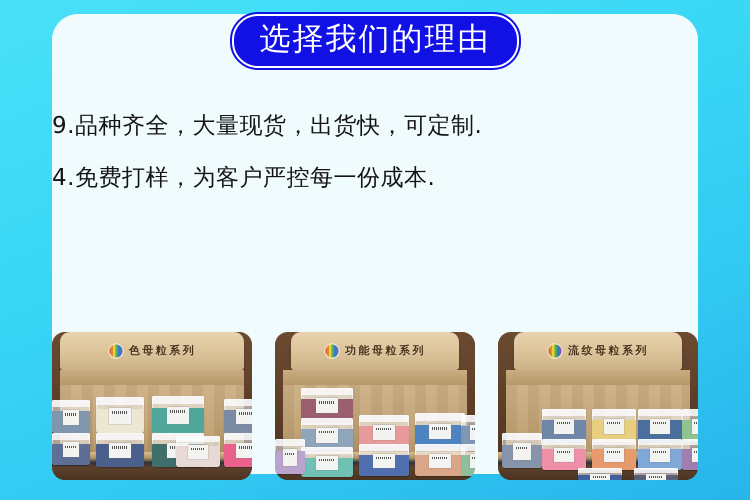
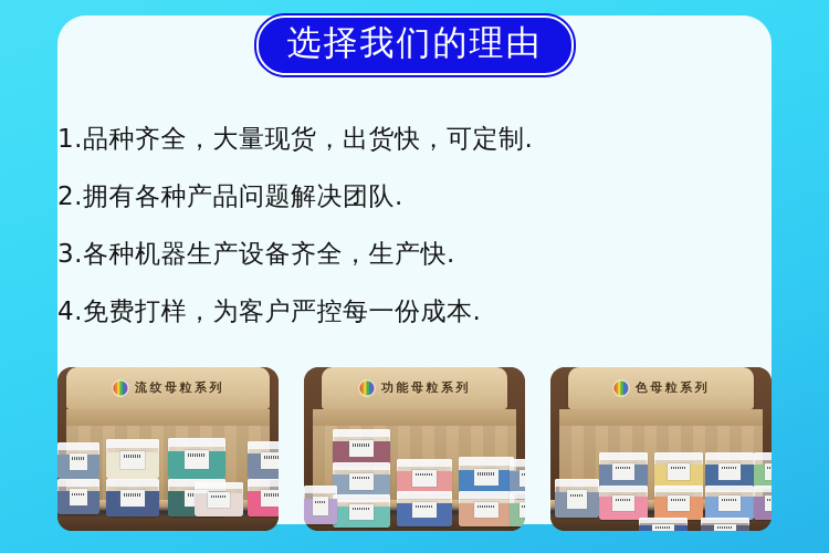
  选择我们的理由
- 9.品种齐全，大量现货，出货快，可定制.
+ 1.品种齐全，大量现货，出货快，可定制.
+ 2.拥有各种产品问题解决团队.
+ 3.各种机器生产设备齐全，生产快.
  4.免费打样，为客户严控每一份成本.
- 色母粒系列
+ 流纹母粒系列
  功能母粒系列
- 流纹母粒系列
+ 色母粒系列
